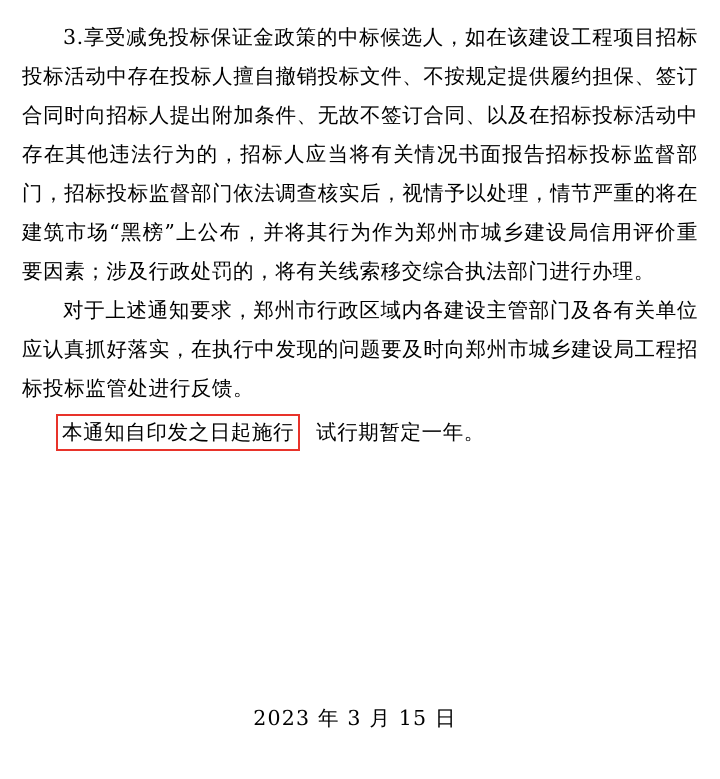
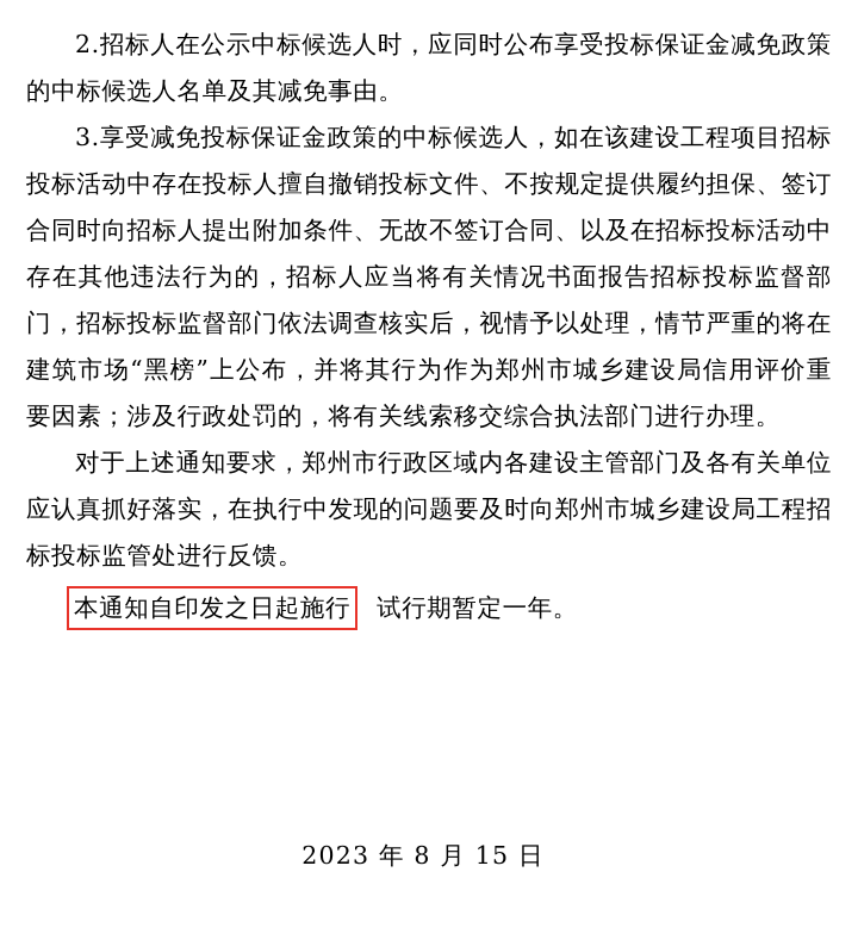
+ 2.招标人在公示中标候选人时，应同时公布享受投标保证金减免政策的中标候选人名单及其减免事由。
  3.享受减免投标保证金政策的中标候选人，如在该建设工程项目招标投标活动中存在投标人擅自撤销投标文件、不按规定提供履约担保、签订合同时向招标人提出附加条件、无故不签订合同、以及在招标投标活动中存在其他违法行为的，招标人应当将有关情况书面报告招标投标监督部门，招标投标监督部门依法调查核实后，视情予以处理，情节严重的将在建筑市场“黑榜”上公布，并将其行为作为郑州市城乡建设局信用评价重要因素；涉及行政处罚的，将有关线索移交综合执法部门进行办理。
  对于上述通知要求，郑州市行政区域内各建设主管部门及各有关单位应认真抓好落实，在执行中发现的问题要及时向郑州市城乡建设局工程招标投标监管处进行反馈。
  本通知自印发之日起施行 试行期暂定一年。
- 2023 年 3 月 15 日
+ 2023 年 8 月 15 日
